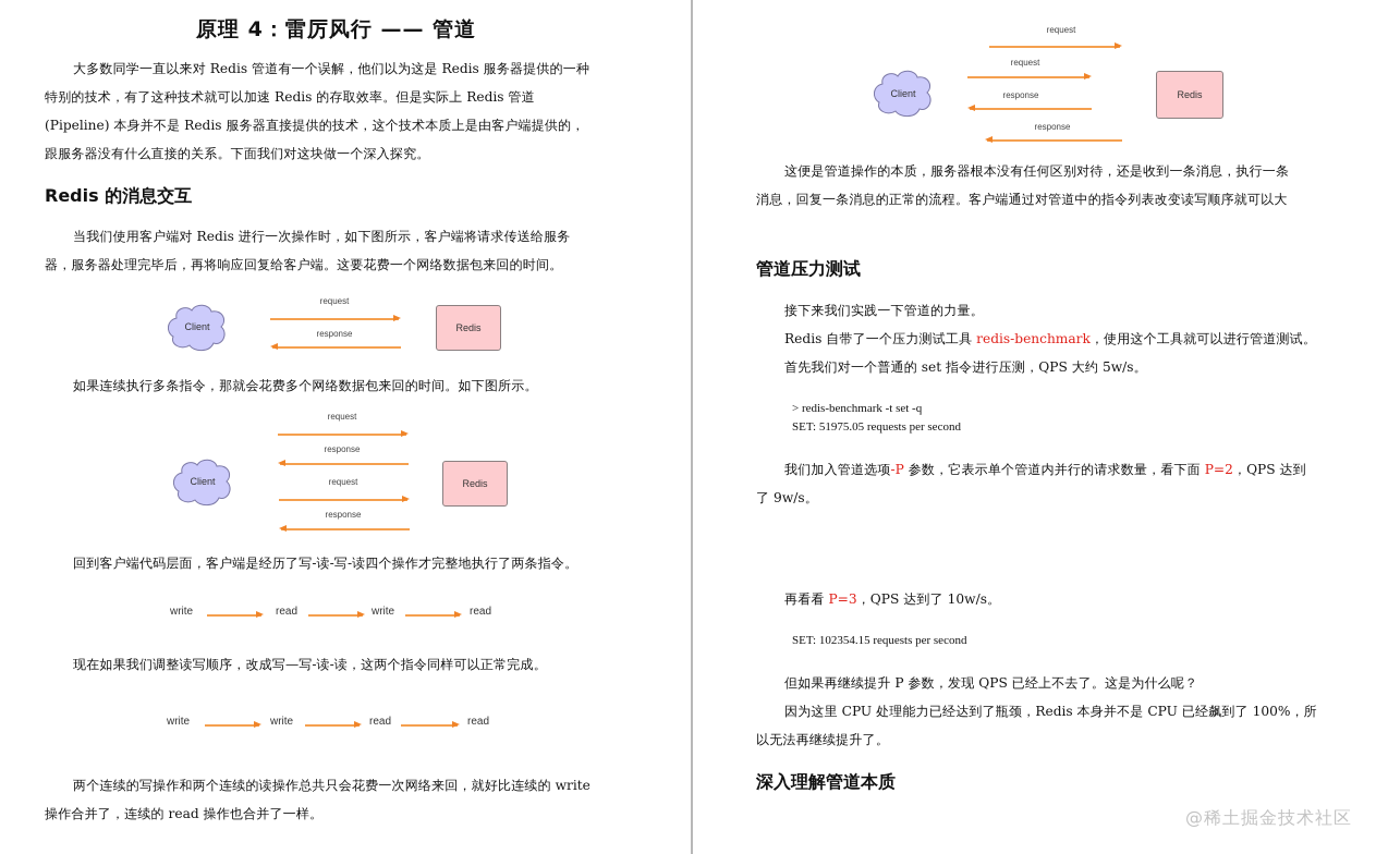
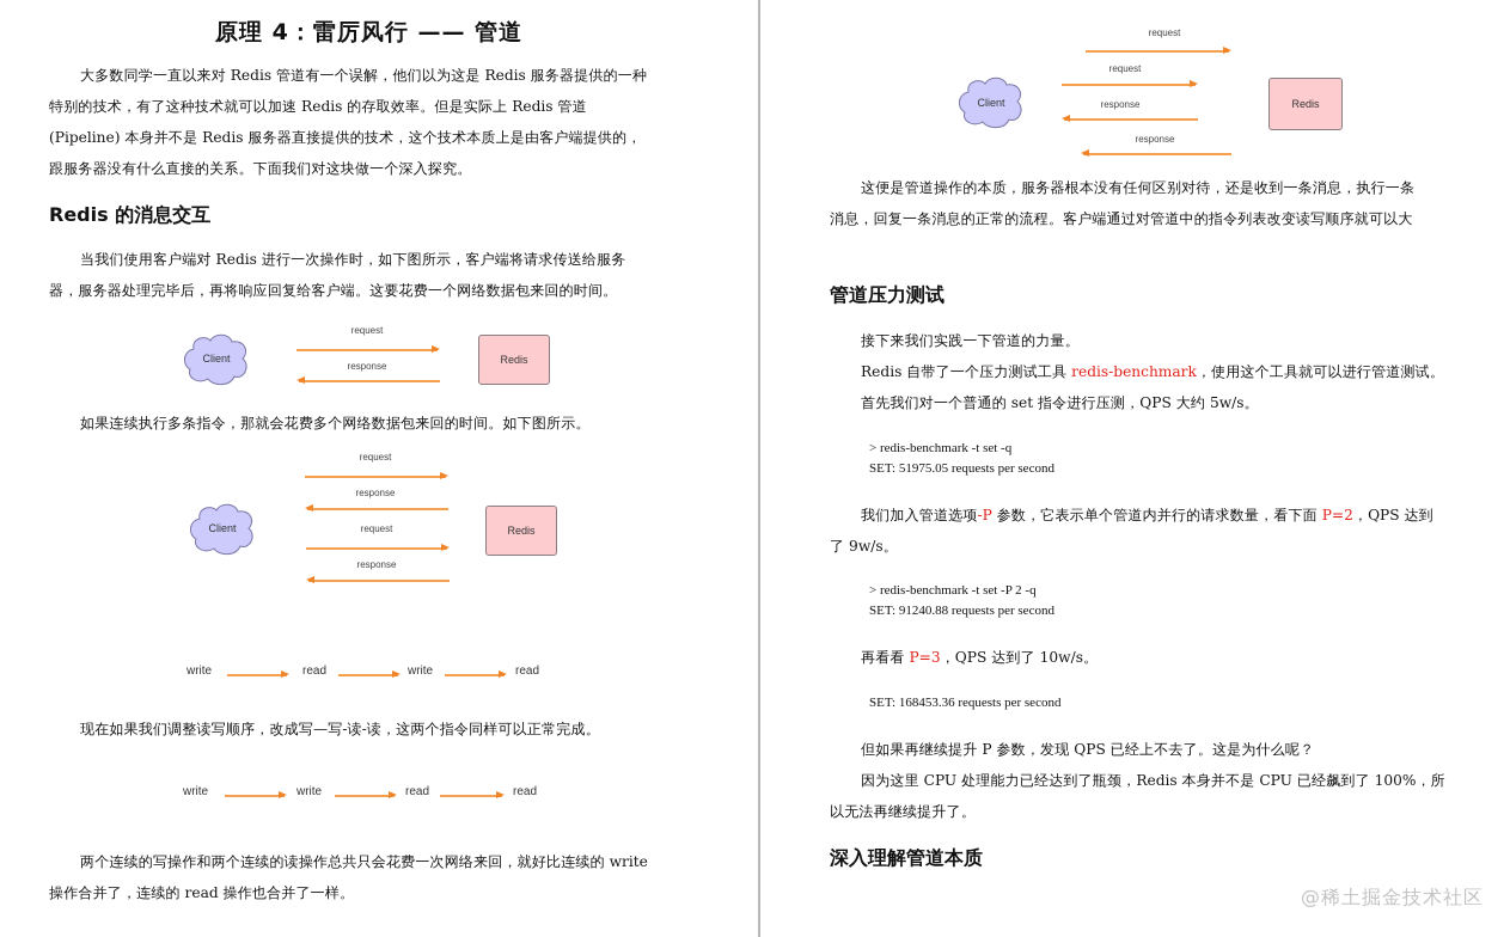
  原理 4：雷厉风行 —— 管道
  大多数同学一直以来对 Redis 管道有一个误解，他们以为这是 Redis 服务器提供的一种
  特别的技术，有了这种技术就可以加速 Redis 的存取效率。但是实际上 Redis 管道
  (Pipeline) 本身并不是 Redis 服务器直接提供的技术，这个技术本质上是由客户端提供的，
  跟服务器没有什么直接的关系。下面我们对这块做一个深入探究。
  Redis 的消息交互
  当我们使用客户端对 Redis 进行一次操作时，如下图所示，客户端将请求传送给服务
  器，服务器处理完毕后，再将响应回复给客户端。这要花费一个网络数据包来回的时间。
  Client
  request
  response
  Redis
  如果连续执行多条指令，那就会花费多个网络数据包来回的时间。如下图所示。
  Client
  request
  response
  request
  response
  Redis
- 回到客户端代码层面，客户端是经历了写-读-写-读四个操作才完整地执行了两条指令。
  write
  read
  write
  read
  现在如果我们调整读写顺序，改成写—写-读-读，这两个指令同样可以正常完成。
  write
  write
  read
  read
  两个连续的写操作和两个连续的读操作总共只会花费一次网络来回，就好比连续的 write
  操作合并了，连续的 read 操作也合并了一样。
  Client
  request
  request
  response
  response
  Redis
  这便是管道操作的本质，服务器根本没有任何区别对待，还是收到一条消息，执行一条
  消息，回复一条消息的正常的流程。客户端通过对管道中的指令列表改变读写顺序就可以大
  管道压力测试
  接下来我们实践一下管道的力量。
  Redis 自带了一个压力测试工具 redis-benchmark，使用这个工具就可以进行管道测试。
  首先我们对一个普通的 set 指令进行压测，QPS 大约 5w/s。
  > redis-benchmark -t set -q
  SET: 51975.05 requests per second
  我们加入管道选项-P 参数，它表示单个管道内并行的请求数量，看下面 P=2，QPS 达到
  了 9w/s。
+ > redis-benchmark -t set -P 2 -q
+ SET: 91240.88 requests per second
  再看看 P=3，QPS 达到了 10w/s。
- SET: 102354.15 requests per second
+ SET: 168453.36 requests per second
  但如果再继续提升 P 参数，发现 QPS 已经上不去了。这是为什么呢？
  因为这里 CPU 处理能力已经达到了瓶颈，Redis 本身并不是 CPU 已经飙到了 100%，所
  以无法再继续提升了。
  深入理解管道本质
  @稀土掘金技术社区
